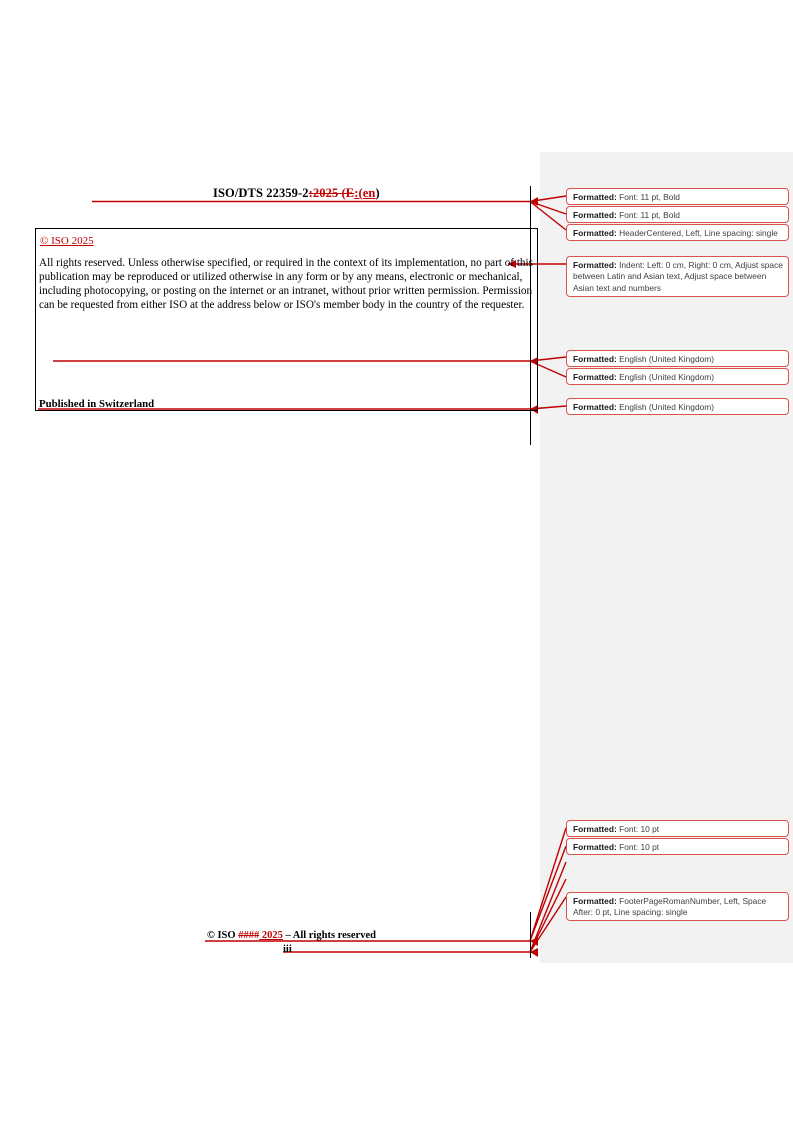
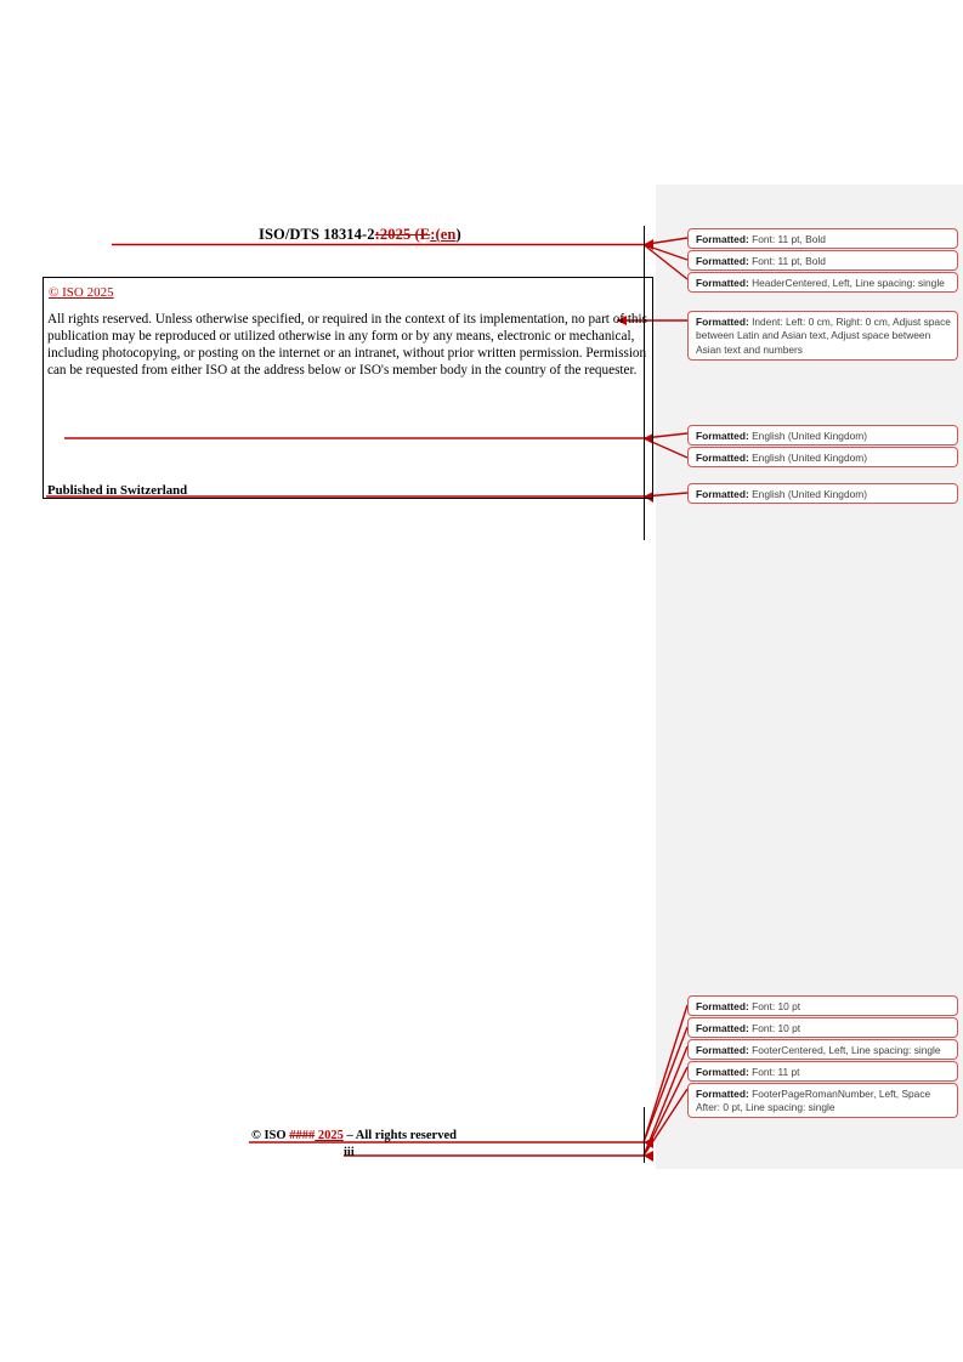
- ISO/DTS 22359-2:2025 (E:(en)
+ ISO/DTS 18314-2:2025 (E:(en)
  © ISO 2025
  All rights reserved. Unless otherwise specified, or required in the context of its implementation, no part of this publication may be reproduced or utilized otherwise in any form or by any means, electronic or mechanical, including photocopying, or posting on the internet or an intranet, without prior written permission. Permission can be requested from either ISO at the address below or ISO's member body in the country of the requester.
  Published in Switzerland
  © ISO #### 2025 – All rights reserved
  iii
  Formatted: Font: 11 pt, Bold
  Formatted: Font: 11 pt, Bold
  Formatted: HeaderCentered, Left, Line spacing: single
  Formatted: Indent: Left: 0 cm, Right: 0 cm, Adjust space between Latin and Asian text, Adjust space between Asian text and numbers
  Formatted: English (United Kingdom)
  Formatted: English (United Kingdom)
  Formatted: English (United Kingdom)
  Formatted: Font: 10 pt
  Formatted: Font: 10 pt
+ Formatted: FooterCentered, Left, Line spacing: single
+ Formatted: Font: 11 pt
  Formatted: FooterPageRomanNumber, Left, Space After: 0 pt, Line spacing: single
